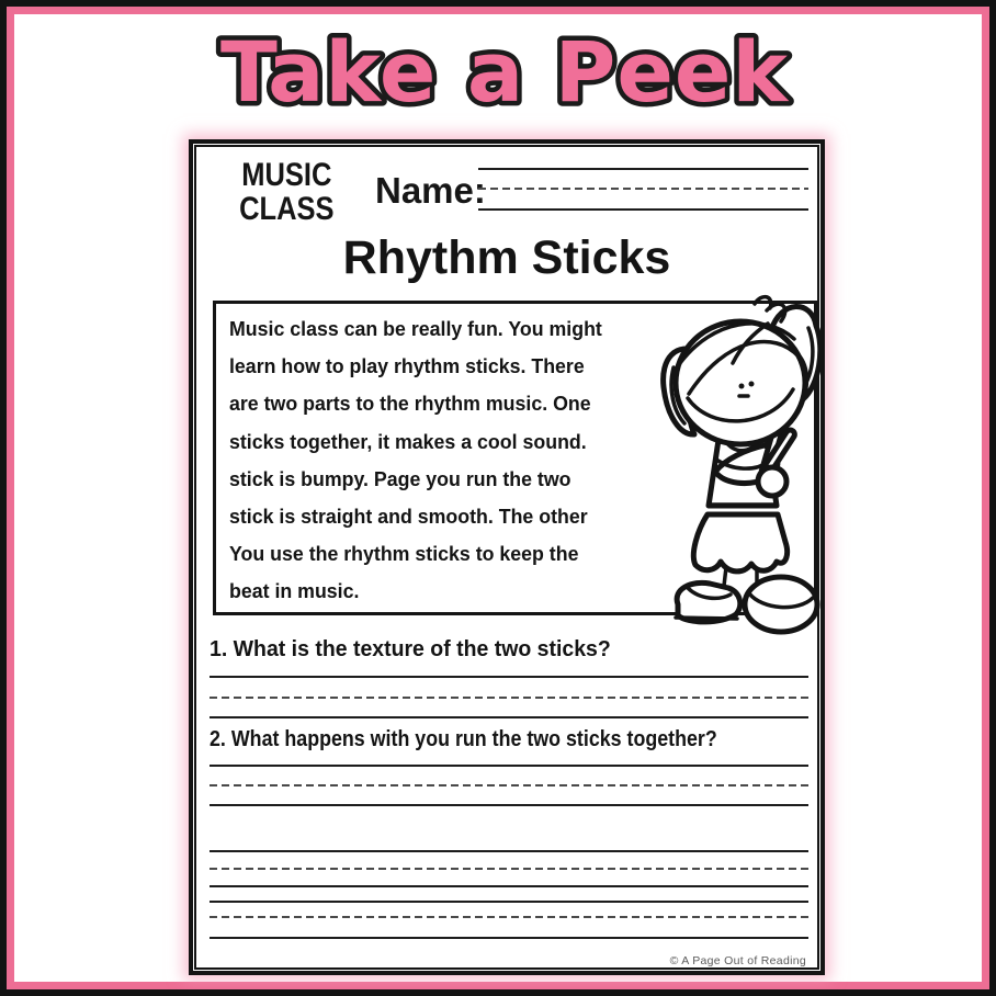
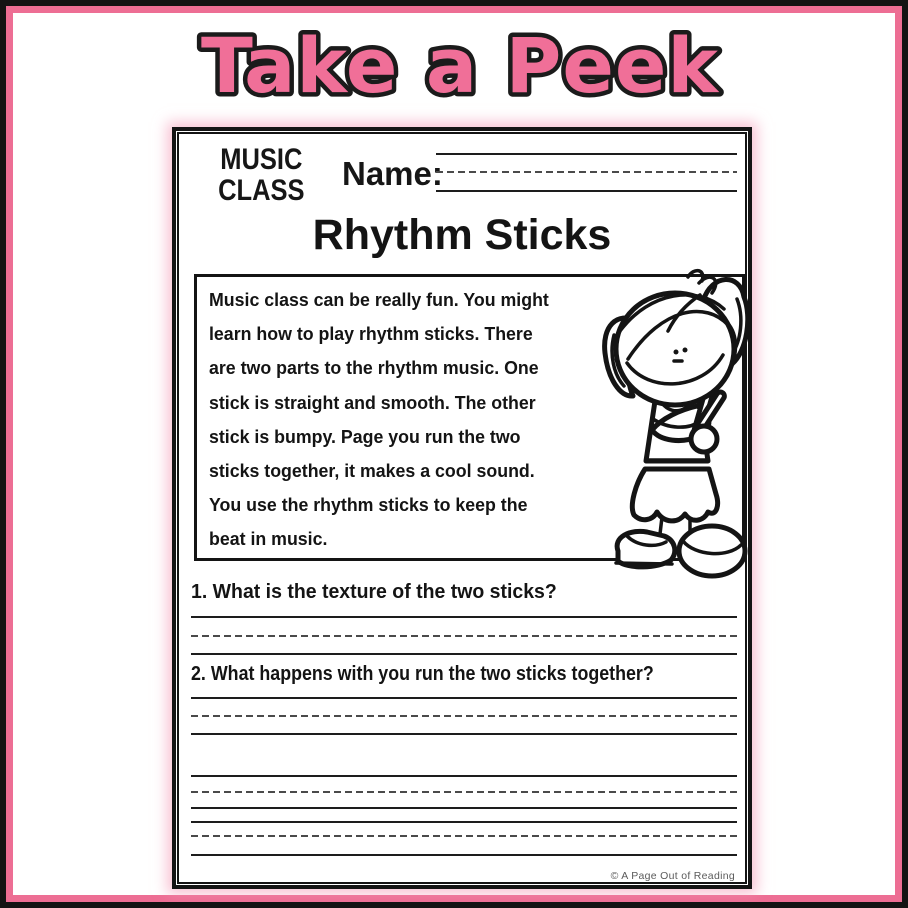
  Take a Peek
  MUSIC
  CLASS
  Name:
  Rhythm Sticks
  Music class can be really fun. You might
  learn how to play rhythm sticks. There
  are two parts to the rhythm music. One
- sticks together, it makes a cool sound.
+ stick is straight and smooth. The other
  stick is bumpy. Page you run the two
- stick is straight and smooth. The other
+ sticks together, it makes a cool sound.
  You use the rhythm sticks to keep the
  beat in music.
  1. What is the texture of the two sticks?
  2. What happens with you run the two sticks together?
  © A Page Out of Reading
